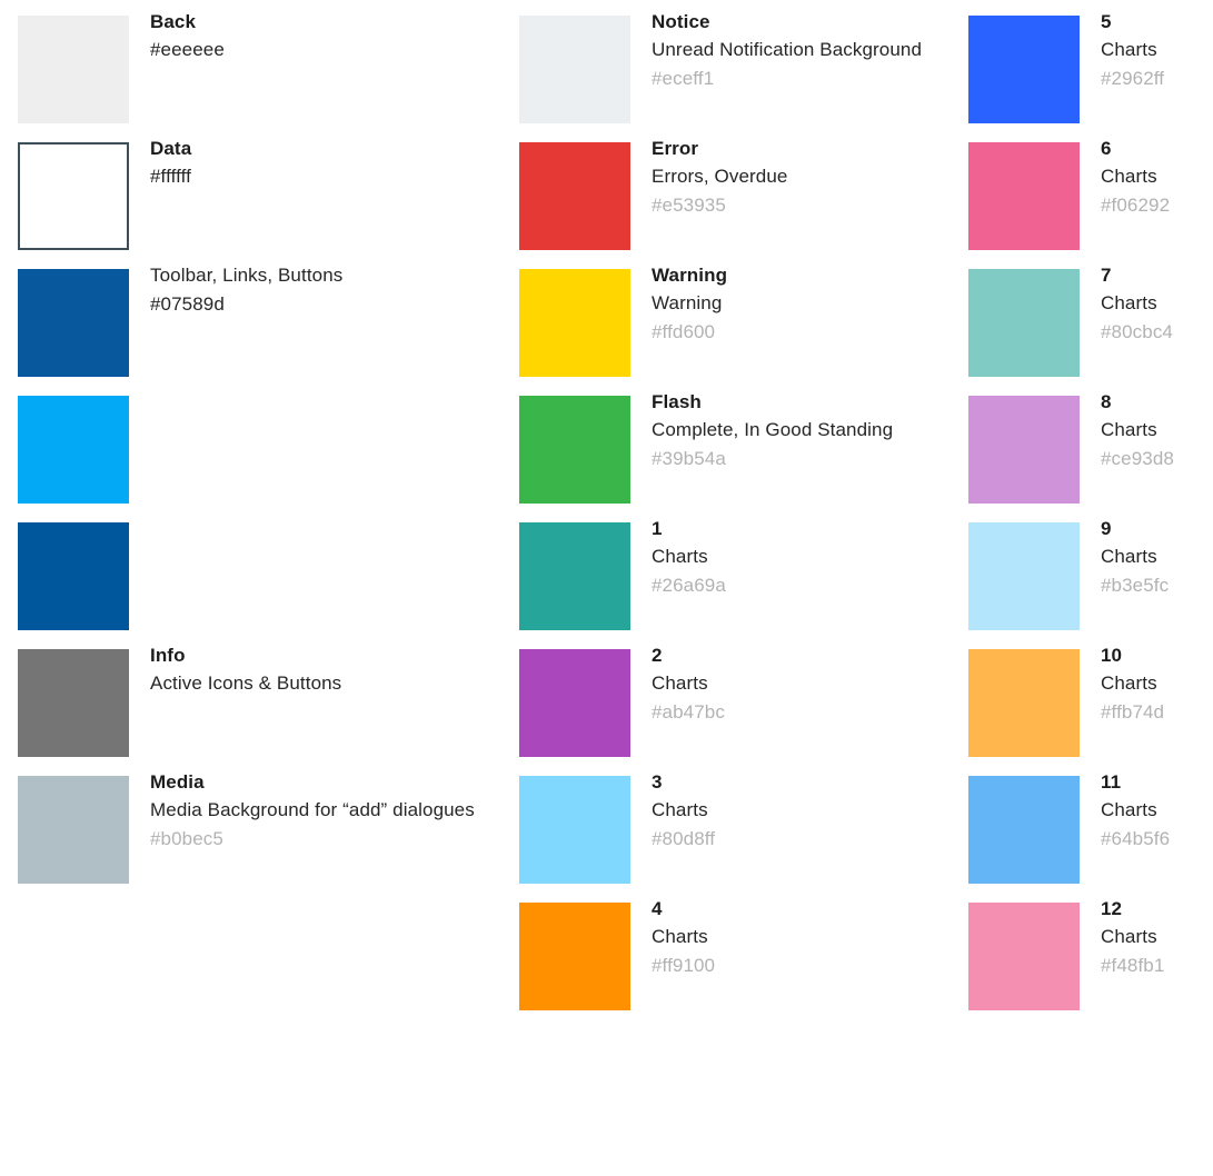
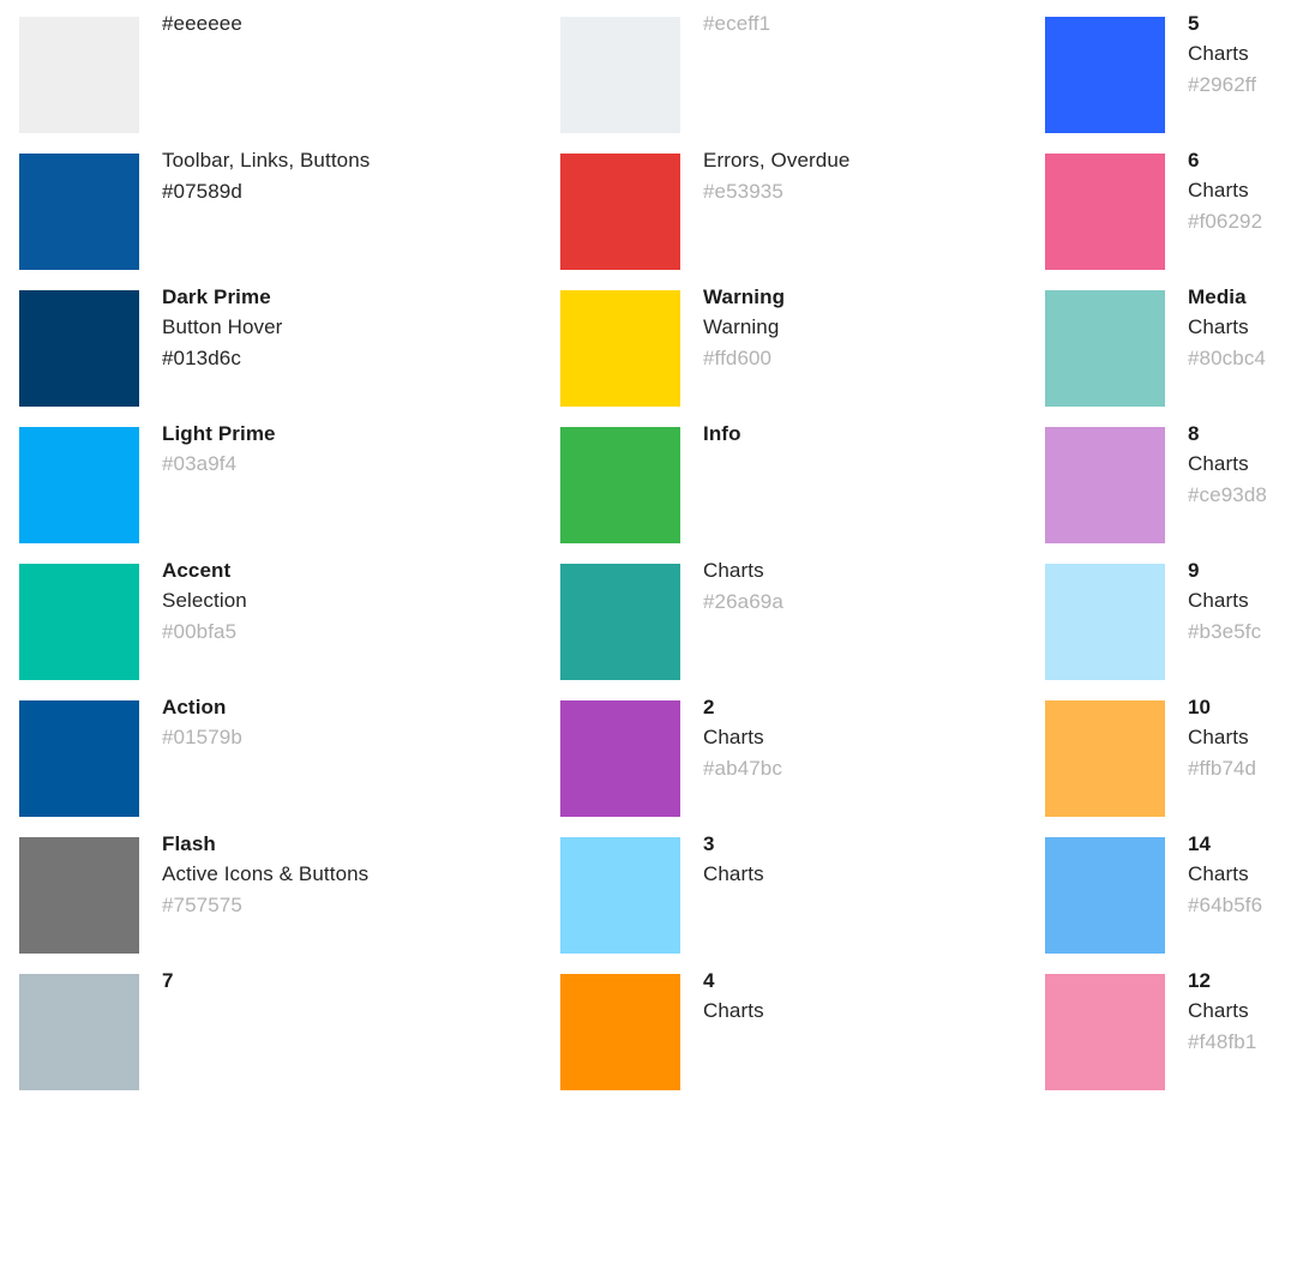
- Back
  #eeeeee
- Data
- #ffffff
  Toolbar, Links, Buttons
  #07589d
+ Dark Prime
+ Button Hover
+ #013d6c
+ Light Prime
+ #03a9f4
+ Accent
+ Selection
+ #00bfa5
+ Action
+ #01579b
- Info
+ Flash
  Active Icons & Buttons
+ #757575
- Media
+ 7
- Media Background for “add” dialogues
- #b0bec5
- Notice
- Unread Notification Background
  #eceff1
- Error
  Errors, Overdue
  #e53935
  Warning
  Warning
  #ffd600
- Flash
+ Info
- Complete, In Good Standing
- #39b54a
- 1
  Charts
  #26a69a
  2
  Charts
  #ab47bc
  3
  Charts
- #80d8ff
  4
  Charts
- #ff9100
  5
  Charts
  #2962ff
  6
  Charts
  #f06292
- 7
+ Media
  Charts
  #80cbc4
  8
  Charts
  #ce93d8
  9
  Charts
  #b3e5fc
  10
  Charts
  #ffb74d
- 11
+ 14
  Charts
  #64b5f6
  12
  Charts
  #f48fb1
